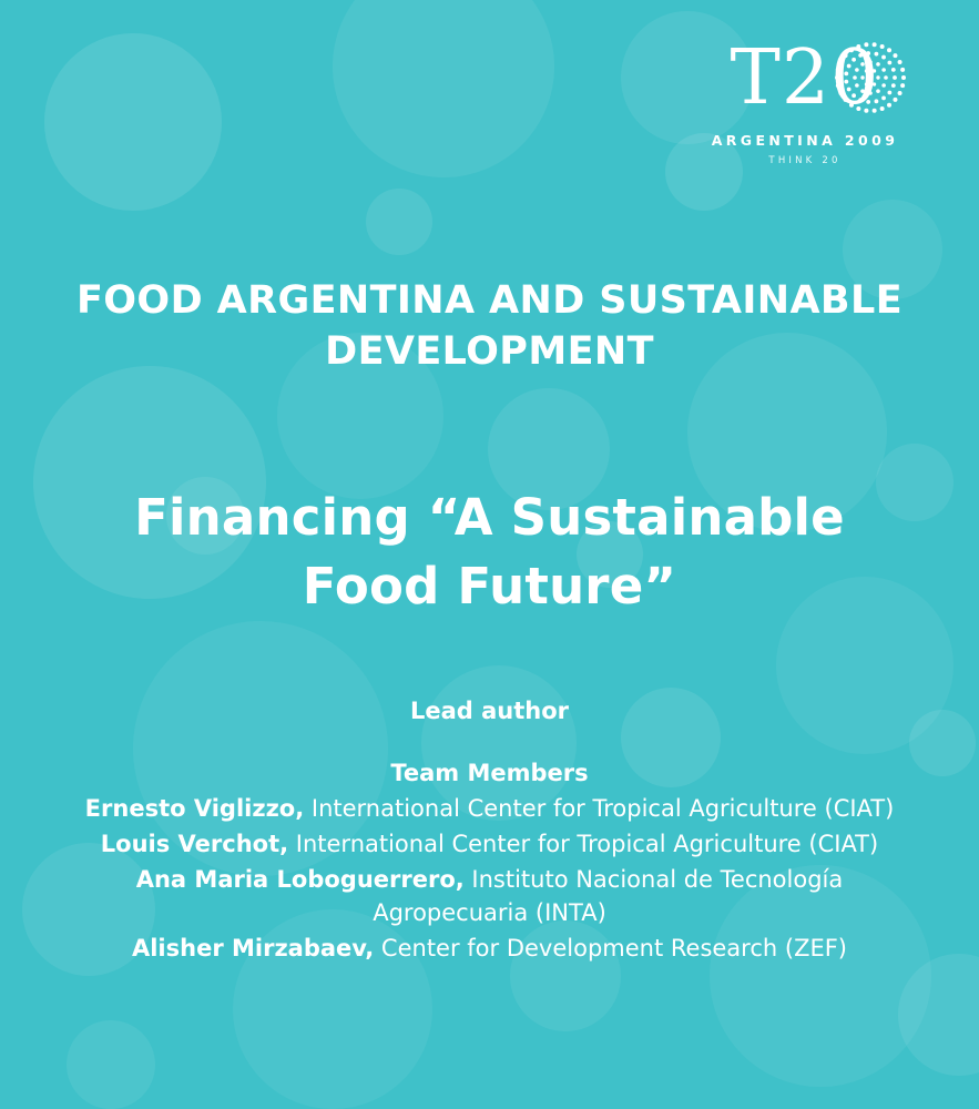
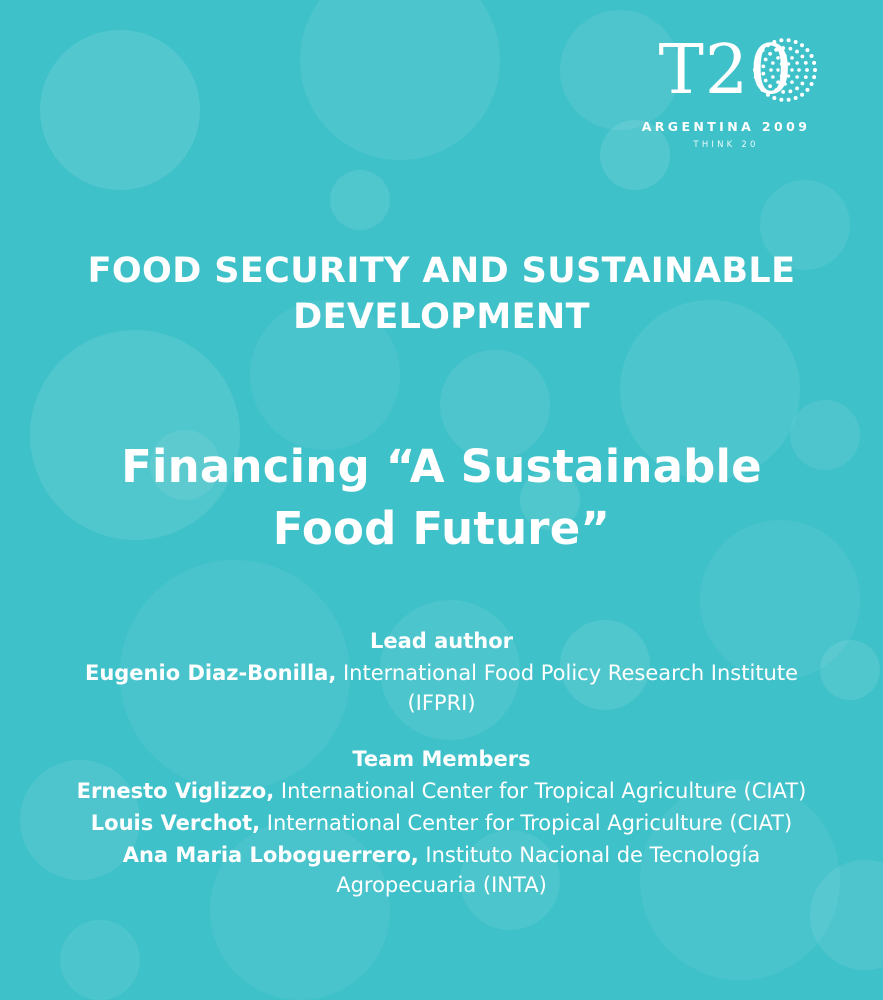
  ARGENTINA 2009
  THINK 20
- FOOD ARGENTINA AND SUSTAINABLE DEVELOPMENT
+ FOOD SECURITY AND SUSTAINABLE DEVELOPMENT
  Financing “A Sustainable Food Future”
  Lead author
+ Eugenio Diaz-Bonilla, International Food Policy Research Institute (IFPRI)
  Team Members
  Ernesto Viglizzo, International Center for Tropical Agriculture (CIAT)
  Louis Verchot, International Center for Tropical Agriculture (CIAT)
  Ana Maria Loboguerrero, Instituto Nacional de Tecnología Agropecuaria (INTA)
- Alisher Mirzabaev, Center for Development Research (ZEF)
